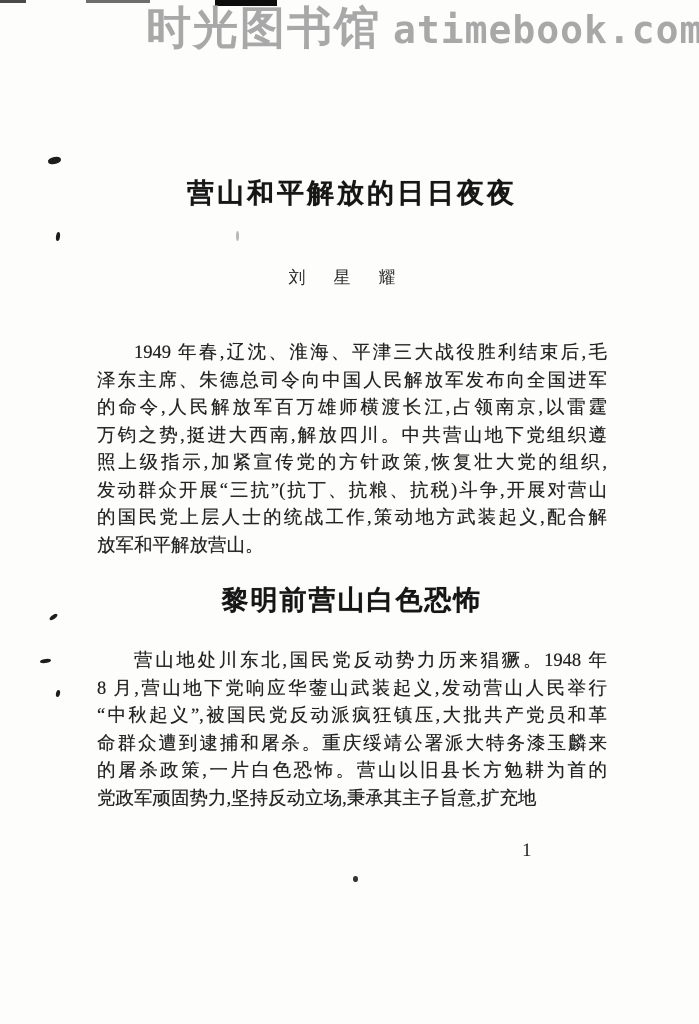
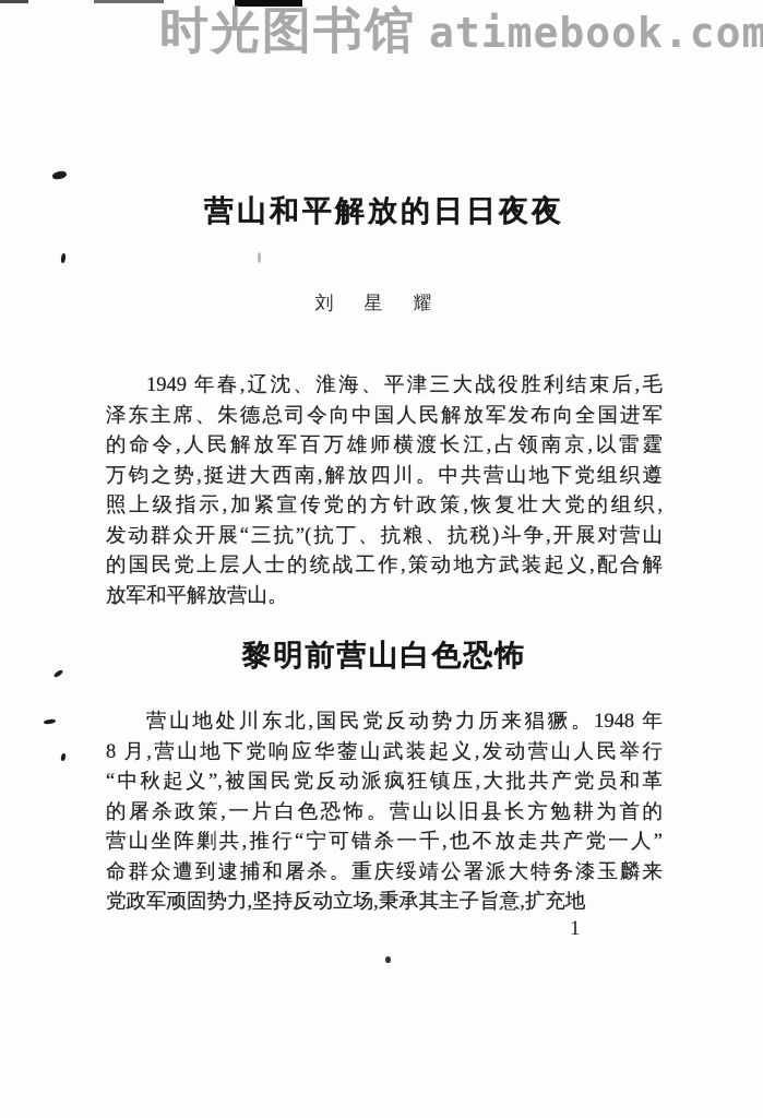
  时光图书馆 atimebook.com
  营山和平解放的日日夜夜
  刘 星 耀
  1949 年春,辽沈、淮海、平津三大战役胜利结束后,毛
  泽东主席、朱德总司令向中国人民解放军发布向全国进军
  的命令,人民解放军百万雄师横渡长江,占领南京,以雷霆
  万钧之势,挺进大西南,解放四川。中共营山地下党组织遵
  照上级指示,加紧宣传党的方针政策,恢复壮大党的组织,
  发动群众开展“三抗”(抗丁、抗粮、抗税)斗争,开展对营山
  的国民党上层人士的统战工作,策动地方武装起义,配合解
  放军和平解放营山。
  黎明前营山白色恐怖
  营山地处川东北,国民党反动势力历来猖獗。1948 年
  8 月,营山地下党响应华蓥山武装起义,发动营山人民举行
  “中秋起义”,被国民党反动派疯狂镇压,大批共产党员和革
- 命群众遭到逮捕和屠杀。重庆绥靖公署派大特务漆玉麟来
+ 的屠杀政策,一片白色恐怖。营山以旧县长方勉耕为首的
+ 营山坐阵剿共,推行“宁可错杀一千,也不放走共产党一人”
- 的屠杀政策,一片白色恐怖。营山以旧县长方勉耕为首的
+ 命群众遭到逮捕和屠杀。重庆绥靖公署派大特务漆玉麟来
  党政军顽固势力,坚持反动立场,秉承其主子旨意,扩充地
  1
